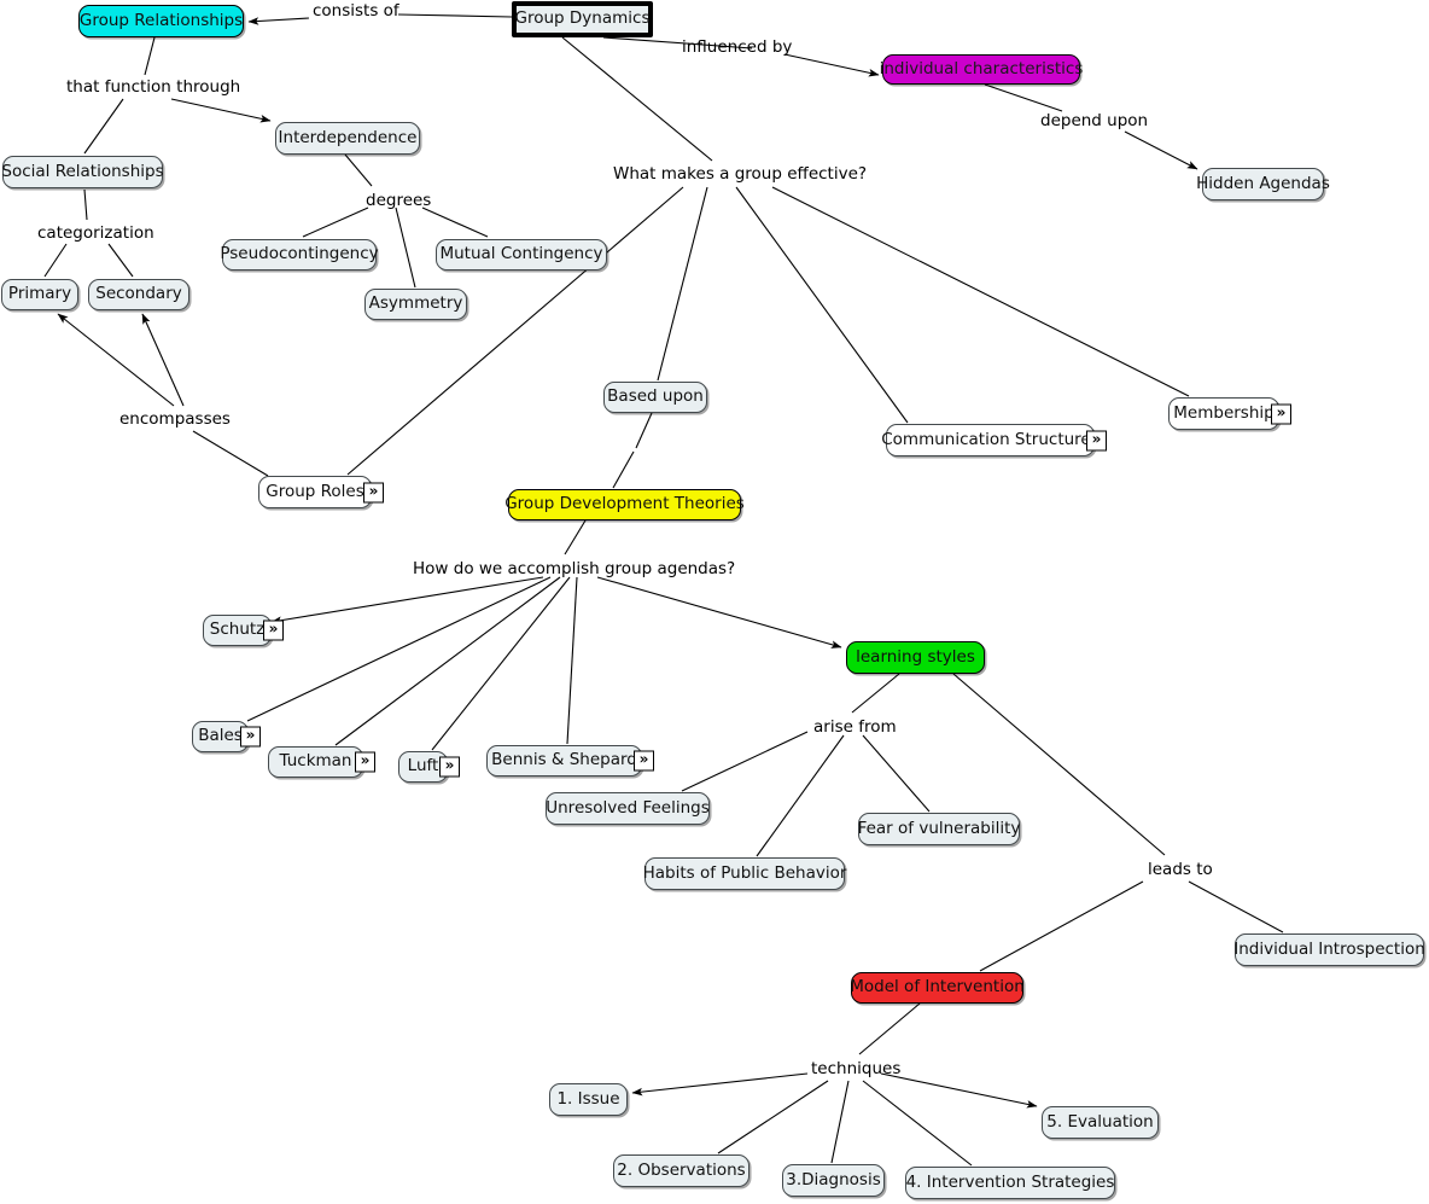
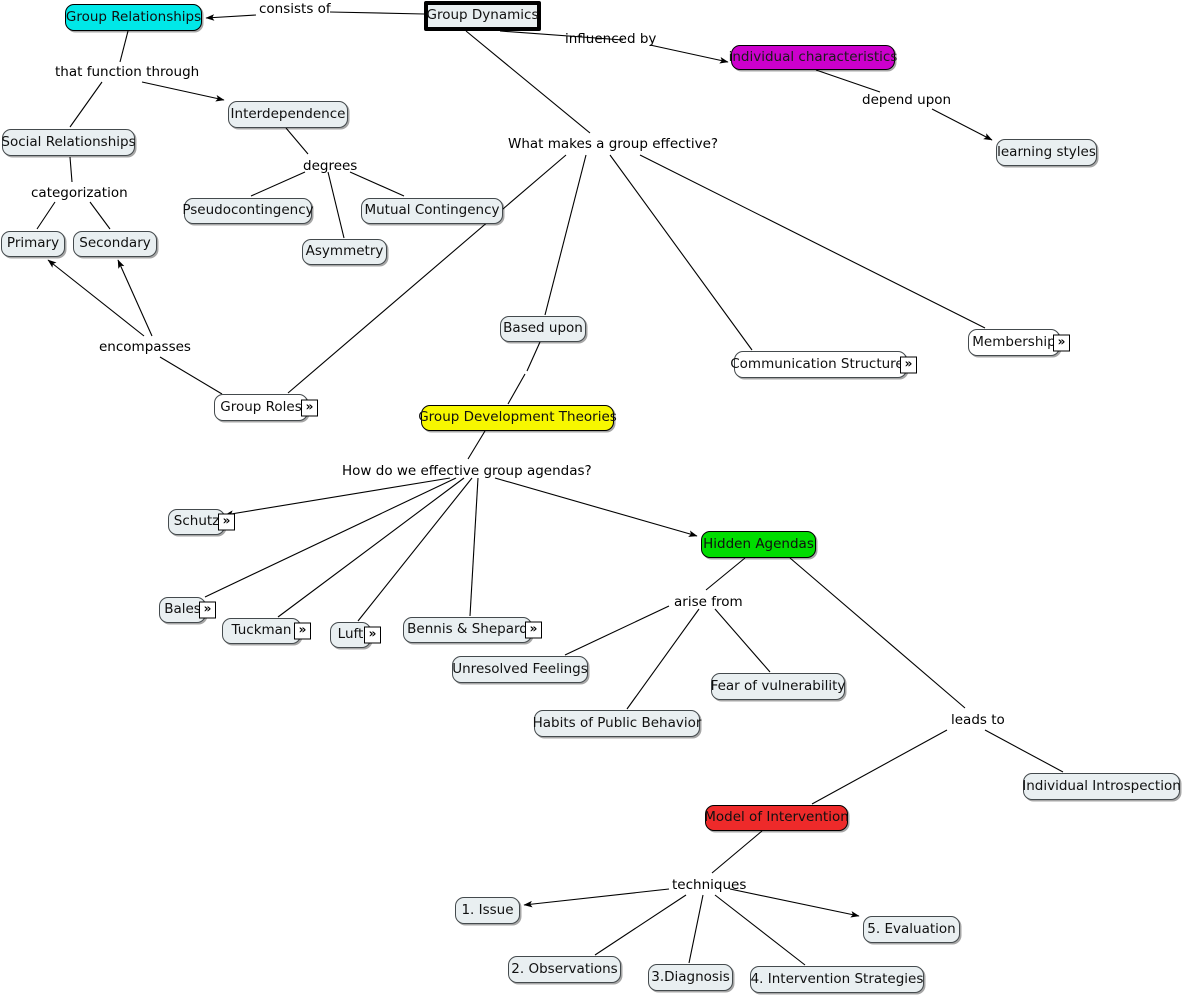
  Group Dynamics
  Group Relationships
  individual characteristics
- Hidden Agendas
+ learning styles
  Social Relationships
  Interdependence
  Pseudocontingency
  Mutual Contingency
  Asymmetry
  Primary
  Secondary
  Group Roles
  »
  Based upon
  Group Development Theories
  Communication Structur
  »
  Membership
  »
  Schutz
  »
  Bales
  »
  Tuckman
  »
  Luft
  »
  Bennis & Shepard
  »
- learning styles
+ Hidden Agendas
  Unresolved Feelings
  Habits of Public Behavior
  Fear of vulnerability
  Individual Introspection
  Model of Intervention
  1. Issue
  2. Observations
  3.Diagnosis
  4. Intervention Strategies
  5. Evaluation
  consists of
  influenced by
  depend upon
  that function through
  degrees
  categorization
  encompasses
  What makes a group effective?
- How do we accomplish group agendas?
+ How do we effective group agendas?
  arise from
  leads to
  techniques
